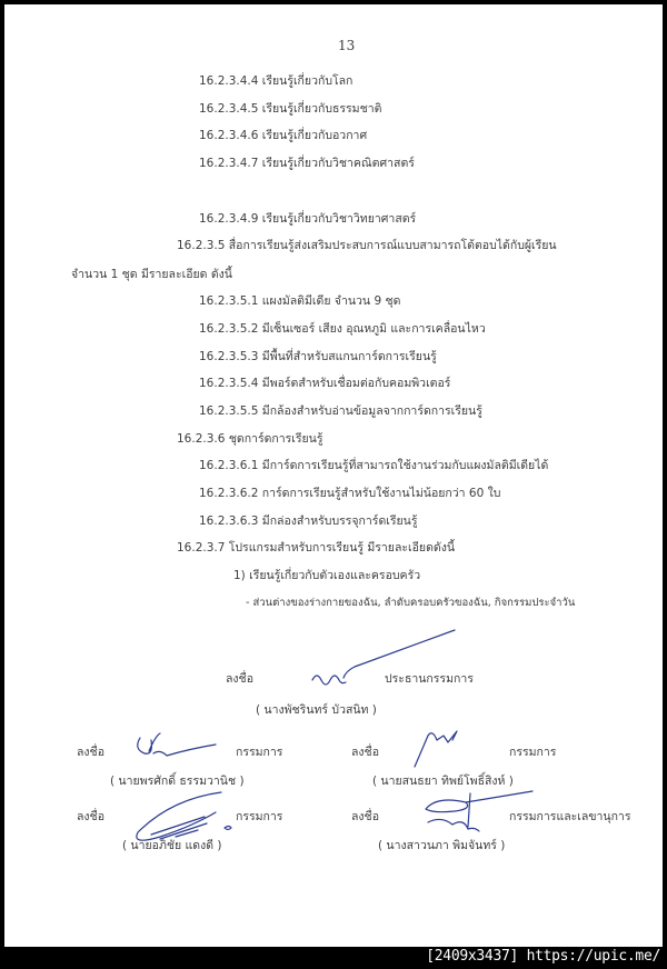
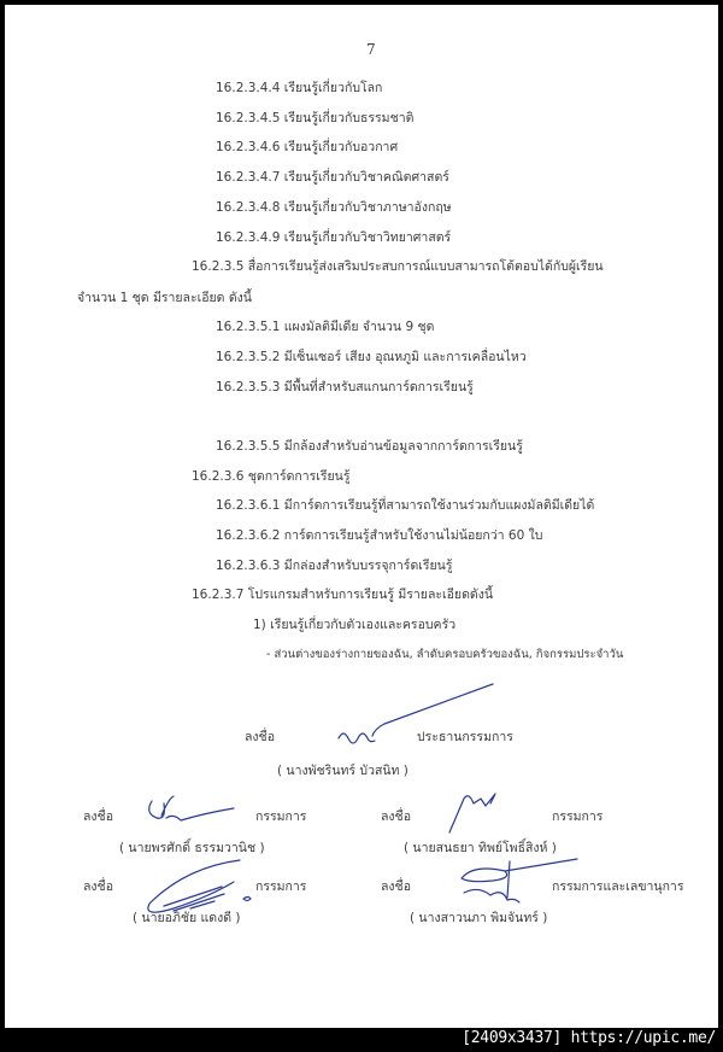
- 13
+ 7
  16.2.3.4.4 เรียนรู้เกี่ยวกับโลก
  16.2.3.4.5 เรียนรู้เกี่ยวกับธรรมชาติ
  16.2.3.4.6 เรียนรู้เกี่ยวกับอวกาศ
  16.2.3.4.7 เรียนรู้เกี่ยวกับวิชาคณิตศาสตร์
+ 16.2.3.4.8 เรียนรู้เกี่ยวกับวิชาภาษาอังกฤษ
  16.2.3.4.9 เรียนรู้เกี่ยวกับวิชาวิทยาศาสตร์
  16.2.3.5 สื่อการเรียนรู้ส่งเสริมประสบการณ์แบบสามารถโต้ตอบได้กับผู้เรียน
  จำนวน 1 ชุด มีรายละเอียด ดังนี้
  16.2.3.5.1 แผงมัลติมีเดีย จำนวน 9 ชุด
  16.2.3.5.2 มีเซ็นเซอร์ เสียง อุณหภูมิ และการเคลื่อนไหว
  16.2.3.5.3 มีพื้นที่สำหรับสแกนการ์ดการเรียนรู้
- 16.2.3.5.4 มีพอร์ตสำหรับเชื่อมต่อกับคอมพิวเตอร์
  16.2.3.5.5 มีกล้องสำหรับอ่านข้อมูลจากการ์ดการเรียนรู้
  16.2.3.6 ชุดการ์ดการเรียนรู้
  16.2.3.6.1 มีการ์ดการเรียนรู้ที่สามารถใช้งานร่วมกับแผงมัลติมีเดียได้
  16.2.3.6.2 การ์ดการเรียนรู้สำหรับใช้งานไม่น้อยกว่า 60 ใบ
  16.2.3.6.3 มีกล่องสำหรับบรรจุการ์ดเรียนรู้
  16.2.3.7 โปรแกรมสำหรับการเรียนรู้ มีรายละเอียดดังนี้
  1) เรียนรู้เกี่ยวกับตัวเองและครอบครัว
  - ส่วนต่างของร่างกายของฉัน, ลำดับครอบครัวของฉัน, กิจกรรมประจำวัน
  ลงชื่อ
  ประธานกรรมการ
  ( นางพัชรินทร์ บัวสนิท )
  ลงชื่อ
  กรรมการ
  ( นายพรศักดิ์ ธรรมวานิช )
  ลงชื่อ
  กรรมการ
  ( นายสนธยา ทิพย์โพธิ์สิงห์ )
  ลงชื่อ
  กรรมการ
  ( นายอภิชัย แดงดี )
  ลงชื่อ
  กรรมการและเลขานุการ
  ( นางสาวนภา พิมจันทร์ )
  [2409x3437] https://upic.me/
